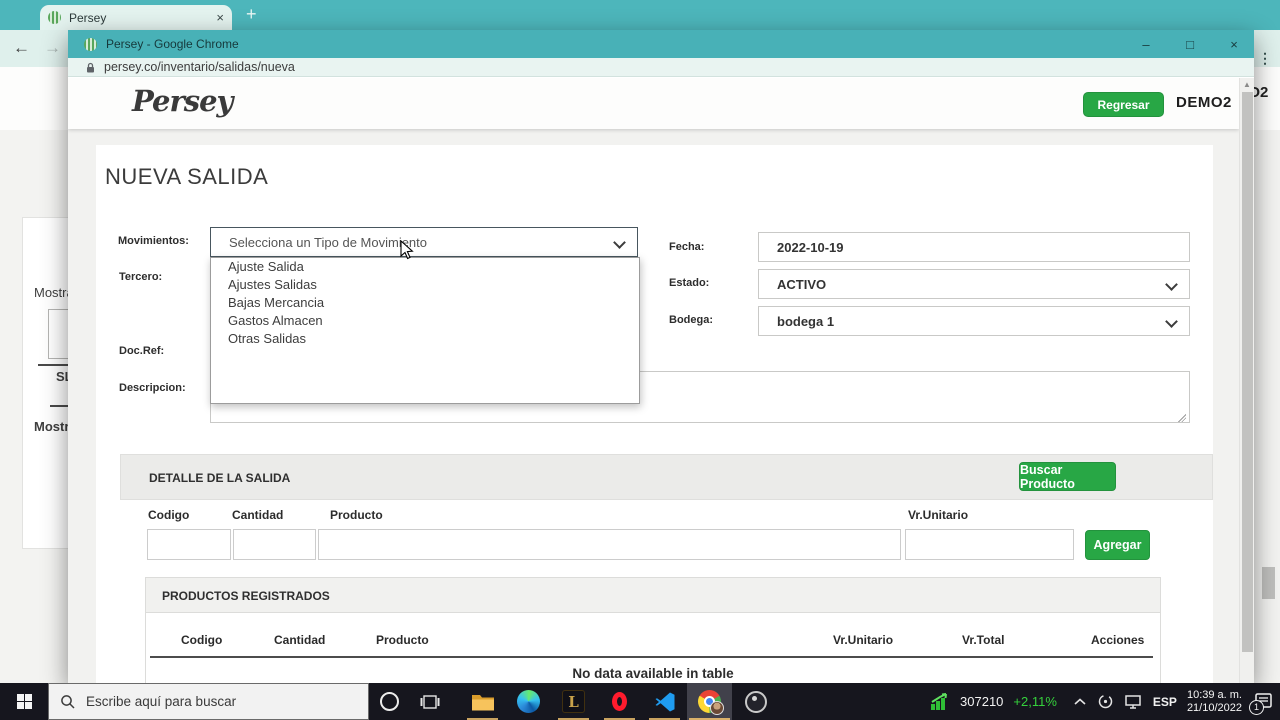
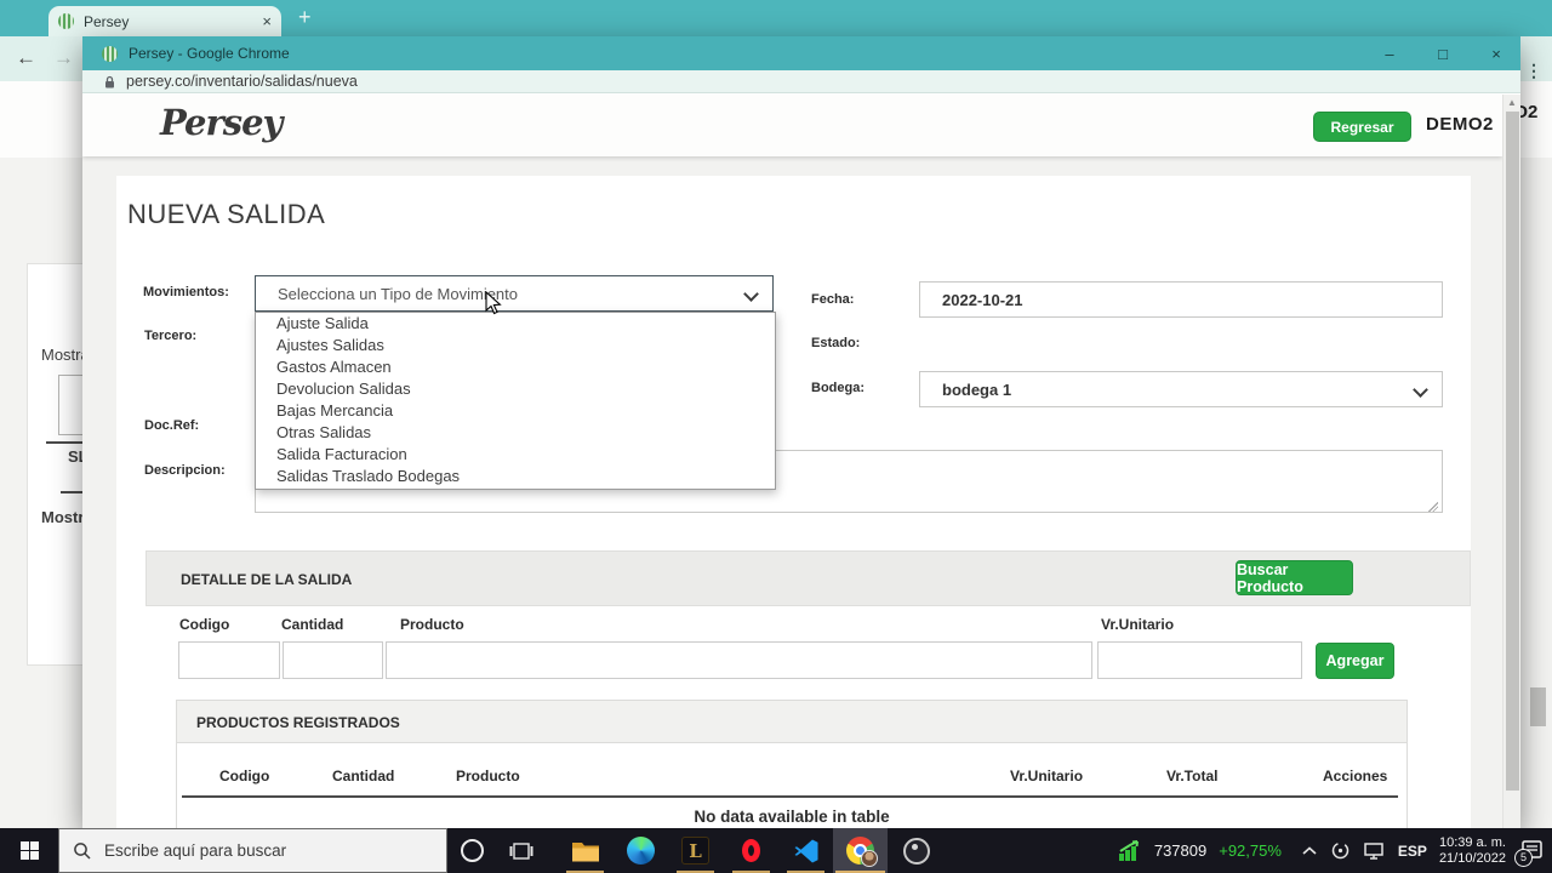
  Persey
  ×
  +
  ←
  →
  Mostr
  ⋮
  Persey - Google Chrome
  –
  □
  ×
  persey.co/inventario/salidas/nueva
  Persey
  Regresar
  DEMO2
  NUEVA SALIDA
  Movimientos:
  Tercero:
  Doc.Ref:
  Descripcion:
  Selecciona un Tipo de Movimiento
  Ajuste Salida
  Ajustes Salidas
- Bajas Mercancia
+ Gastos Almacen
+ Devolucion Salidas
- Gastos Almacen
+ Bajas Mercancia
  Otras Salidas
+ Salida Facturacion
+ Salidas Traslado Bodegas
  Fecha:
- 2022-10-19
+ 2022-10-21
  Estado:
- ACTIVO
  Bodega:
  bodega 1
  DETALLE DE LA SALIDA
  Buscar Producto
  Codigo
  Cantidad
  Producto
  Vr.Unitario
  Agregar
  PRODUCTOS REGISTRADOS
  Codigo
  Cantidad
  Producto
  Vr.Unitario
  Vr.Total
  Acciones
  No data available in table
  ▲
  Escribe aquí para buscar
  L
- 307210
+ 737809
- +2,11%
+ +92,75%
  ESP
  10:39 a. m.
  21/10/2022
- 1
+ 5
